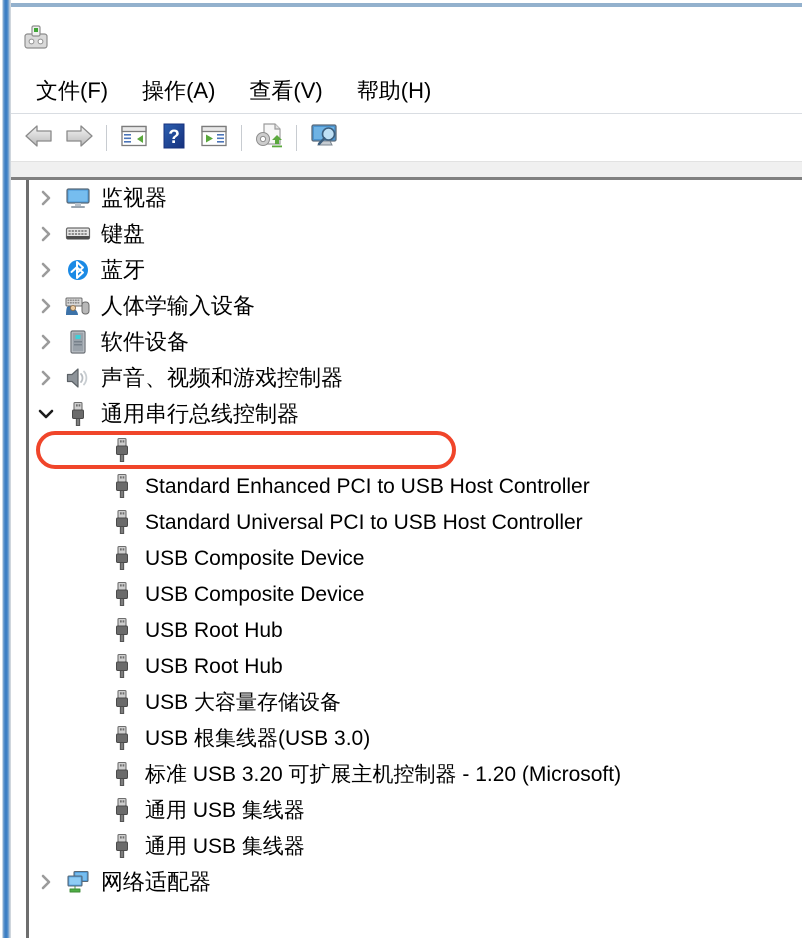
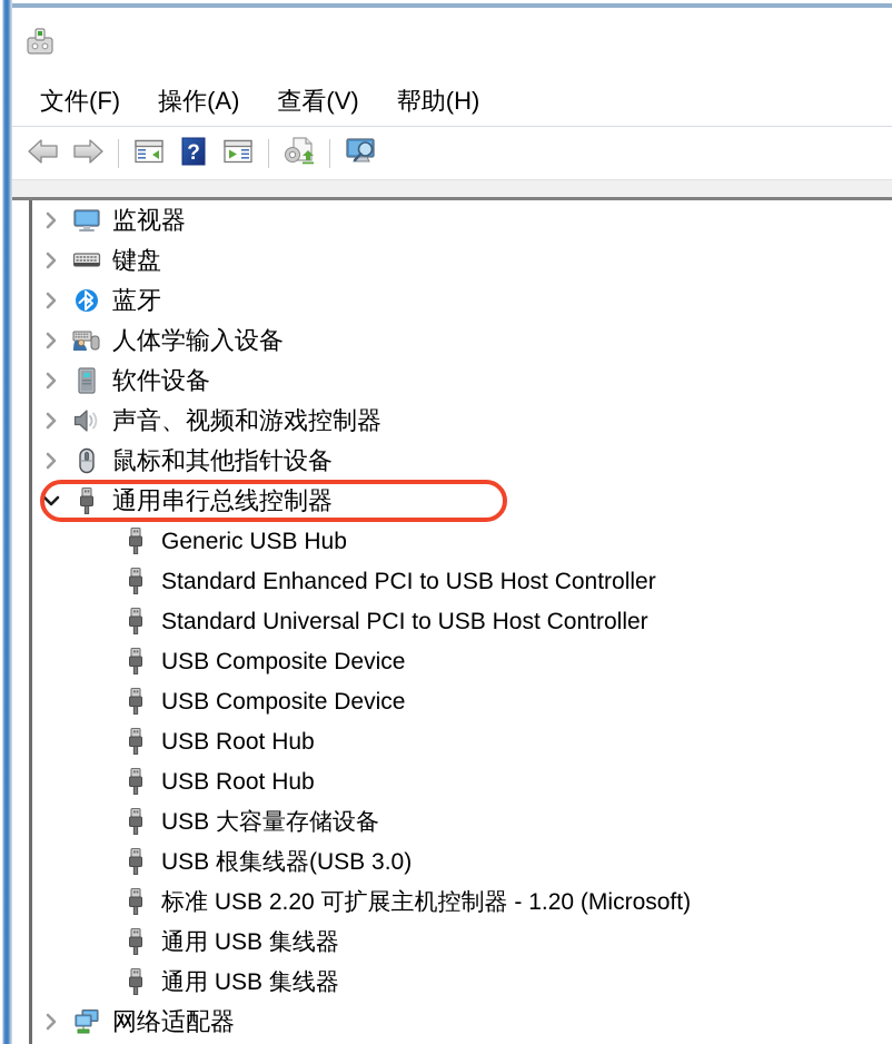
  文件(F)
  操作(A)
  查看(V)
  帮助(H)
  ?
  监视器
  键盘
  蓝牙
  人体学输入设备
  软件设备
  声音、视频和游戏控制器
+ 鼠标和其他指针设备
  通用串行总线控制器
+ Generic USB Hub
  Standard Enhanced PCI to USB Host Controller
  Standard Universal PCI to USB Host Controller
  USB Composite Device
  USB Composite Device
  USB Root Hub
  USB Root Hub
  USB 大容量存储设备
  USB 根集线器(USB 3.0)
- 标准 USB 3.20 可扩展主机控制器 - 1.20 (Microsoft)
+ 标准 USB 2.20 可扩展主机控制器 - 1.20 (Microsoft)
  通用 USB 集线器
  通用 USB 集线器
  网络适配器
